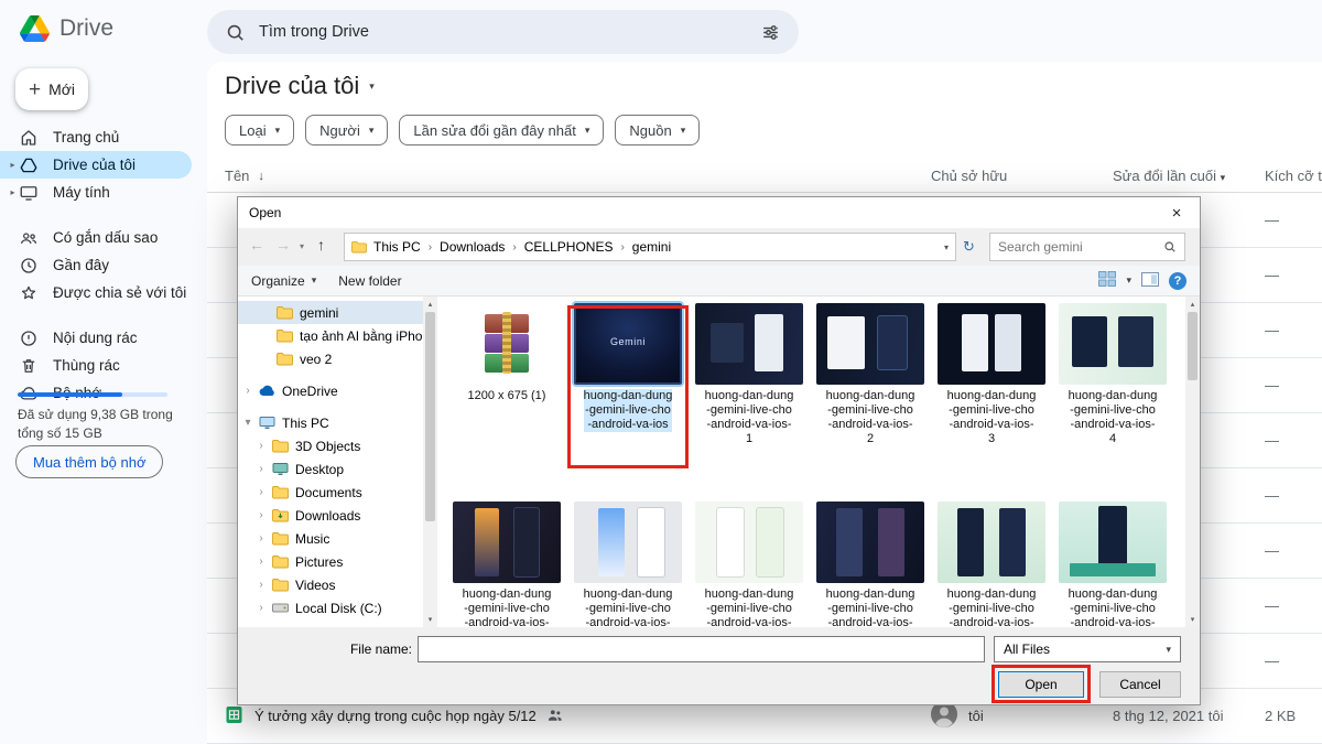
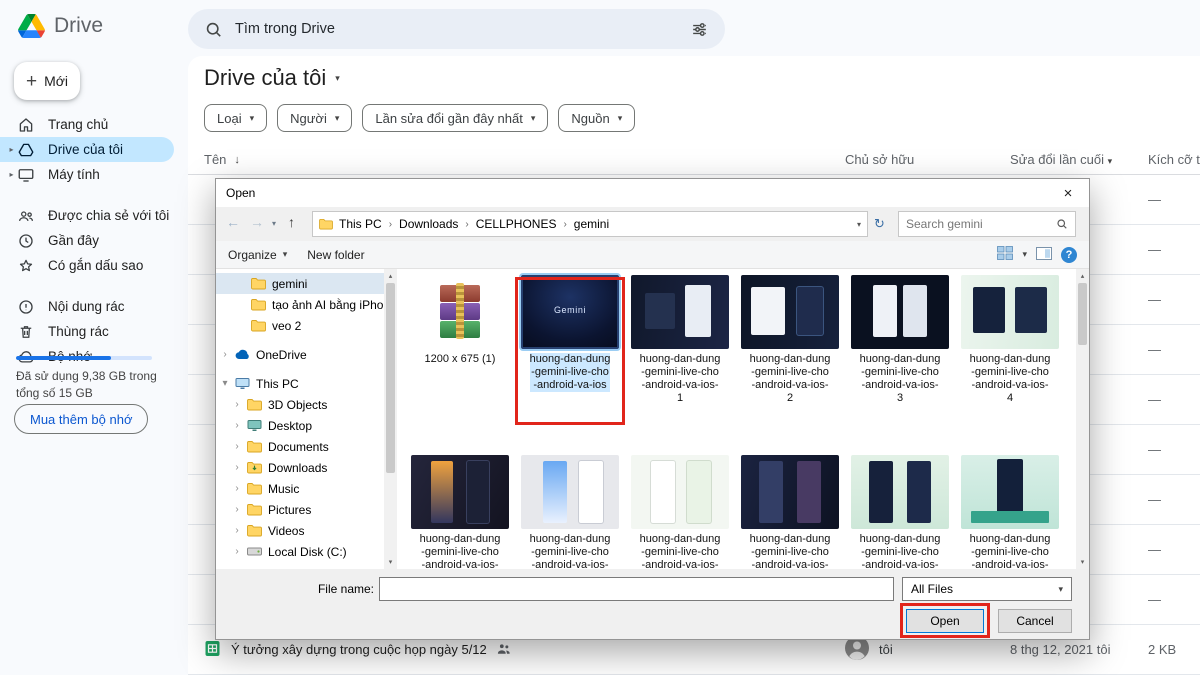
  Drive
  Tìm trong Drive
  +
  Mới
  Trang chủ
  ▸
  Drive của tôi
  ▸
  Máy tính
- Có gắn dấu sao
+ Được chia sẻ với tôi
  Gần đây
- Được chia sẻ với tôi
+ Có gắn dấu sao
  Nội dung rác
  Thùng rác
  Đã sử dụng 9,38 GB trong
  tổng số 15 GB
  Mua thêm bộ nhớ
  Drive của tôi
  ▾
  Loại
  ▾
  Người
  ▾
  Lần sửa đổi gần đây nhất
  ▾
  Nguồn
  ▾
  Tên
  ↓
  Chủ sở hữu
  Sửa đổi lần cuối ▾
  Kích cỡ t
  —
  —
  —
  —
  —
  —
  —
  —
  —
  Ý tưởng xây dựng trong cuộc họp ngày 5/12
  tôi
  8 thg 12, 2021 tôi
  2 KB
  Open
  ×
  ←
  →
  ▾
  ↑
  This PC
  ›
  Downloads
  ›
  CELLPHONES
  ›
  gemini
  ▾
  ↻
  Search gemini
  Organize
  ▾
  New folder
  ▾
  ?
  gemini
  tạo ảnh AI bằng iPho
  veo 2
  ›
  OneDrive
  ▾
  This PC
  ›
  3D Objects
  ›
  Desktop
  ›
  Documents
  ›
  Downloads
  ›
  Music
  ›
  Pictures
  ›
  Videos
  ›
  Local Disk (C:)
  1200 x 675 (1)
  Gemini
  huong-dan-dung
  -gemini-live-cho
  -android-va-ios
  huong-dan-dung
  -gemini-live-cho
  -android-va-ios-
  1
  huong-dan-dung
  -gemini-live-cho
  -android-va-ios-
  2
  huong-dan-dung
  -gemini-live-cho
  -android-va-ios-
  3
  huong-dan-dung
  -gemini-live-cho
  -android-va-ios-
  4
  huong-dan-dung
  -gemini-live-cho
  -android-va-ios-
  huong-dan-dung
  -gemini-live-cho
  -android-va-ios-
  huong-dan-dung
  -gemini-live-cho
  -android-va-ios-
  huong-dan-dung
  -gemini-live-cho
  -android-va-ios-
  huong-dan-dung
  -gemini-live-cho
  -android-va-ios-
  huong-dan-dung
  -gemini-live-cho
  -android-va-ios-
  File name:
  All Files
  ▾
  Open
  Cancel
